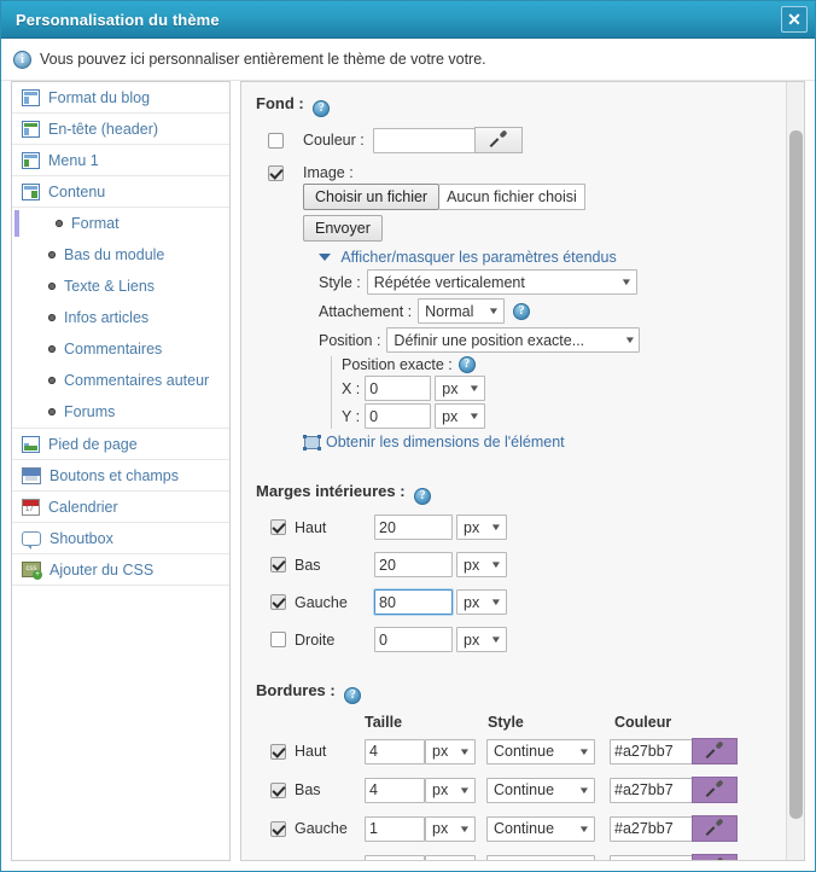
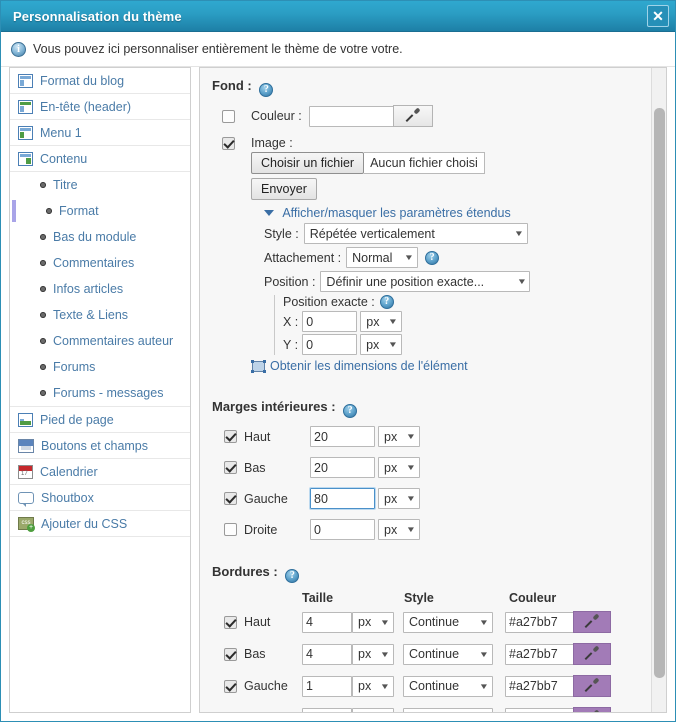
  Personnalisation du thème
  ✕
  i
  Vous pouvez ici personnaliser entièrement le thème de votre votre.
  Format du blog
  En-tête (header)
  Menu 1
  Contenu
+ Titre
  Format
  Bas du module
- Texte & Liens
+ Commentaires
  Infos articles
- Commentaires
+ Texte & Liens
  Commentaires auteur
  Forums
+ Forums - messages
  Pied de page
  Boutons et champs
  Calendrier
  Shoutbox
  Ajouter du CSS
  Fond : ?
  Couleur :
  Image :
  Choisir un fichier
  Aucun fichier choisi
  Envoyer
  Afficher/masquer les paramètres étendus
  Style :
  Répétée verticalement
  ▼
  Attachement :
  Normal
  ▼
  ?
  Position :
  Définir une position exacte...
  ▼
  Position exacte :
  ?
  X :
  0
  px
  ▼
  Y :
  0
  px
  ▼
  Obtenir les dimensions de l'élément
  Marges intérieures : ?
  Haut
  20
  px
  ▼
  Bas
  20
  px
  ▼
  Gauche
  80
  px
  ▼
  Droite
  0
  px
  ▼
  Bordures : ?
  Taille
  Style
  Couleur
  Haut
  4
  px
  ▼
  Continue
  ▼
  #a27bb7
  Bas
  4
  px
  ▼
  Continue
  ▼
  #a27bb7
  Gauche
  1
  px
  ▼
  Continue
  ▼
  #a27bb7
